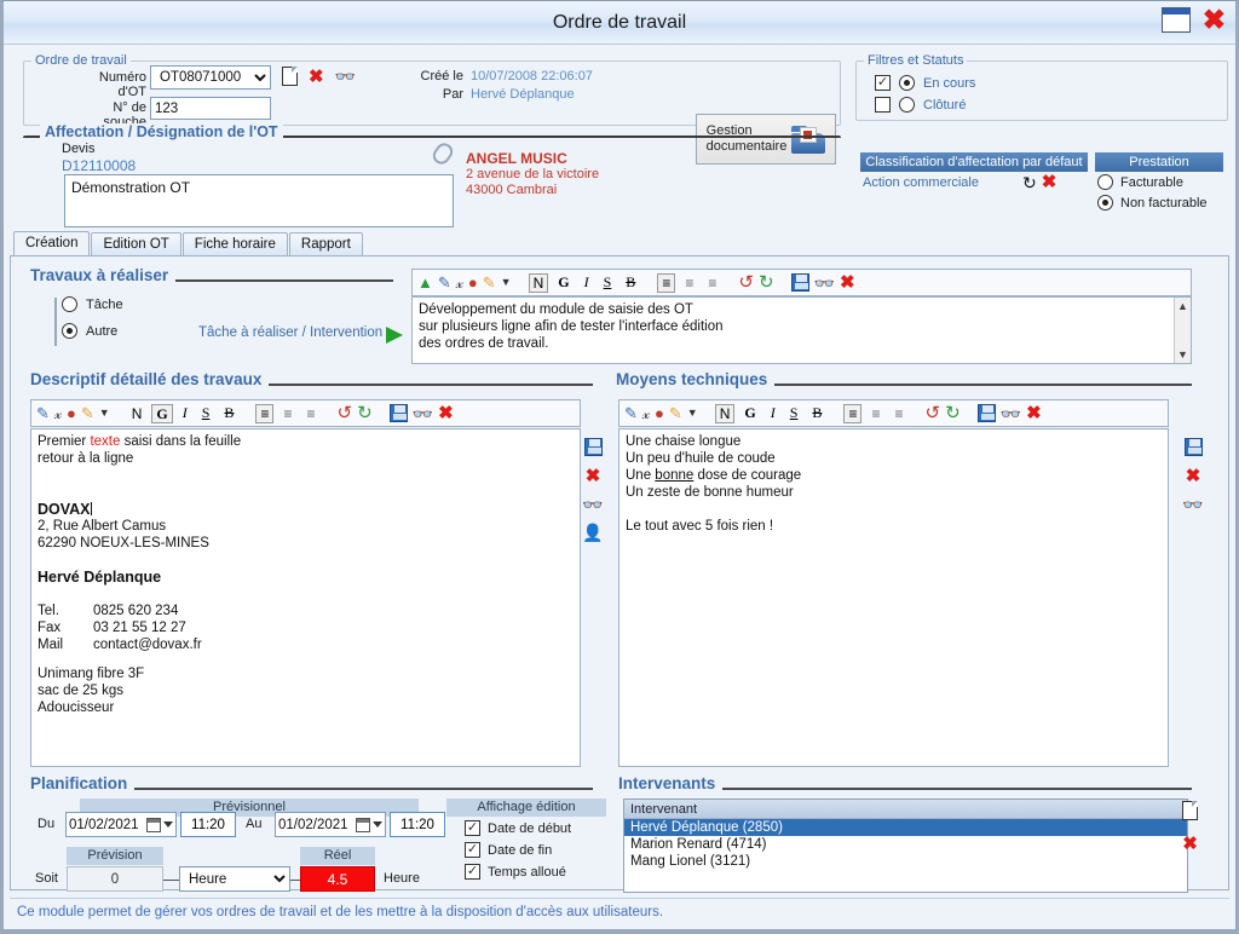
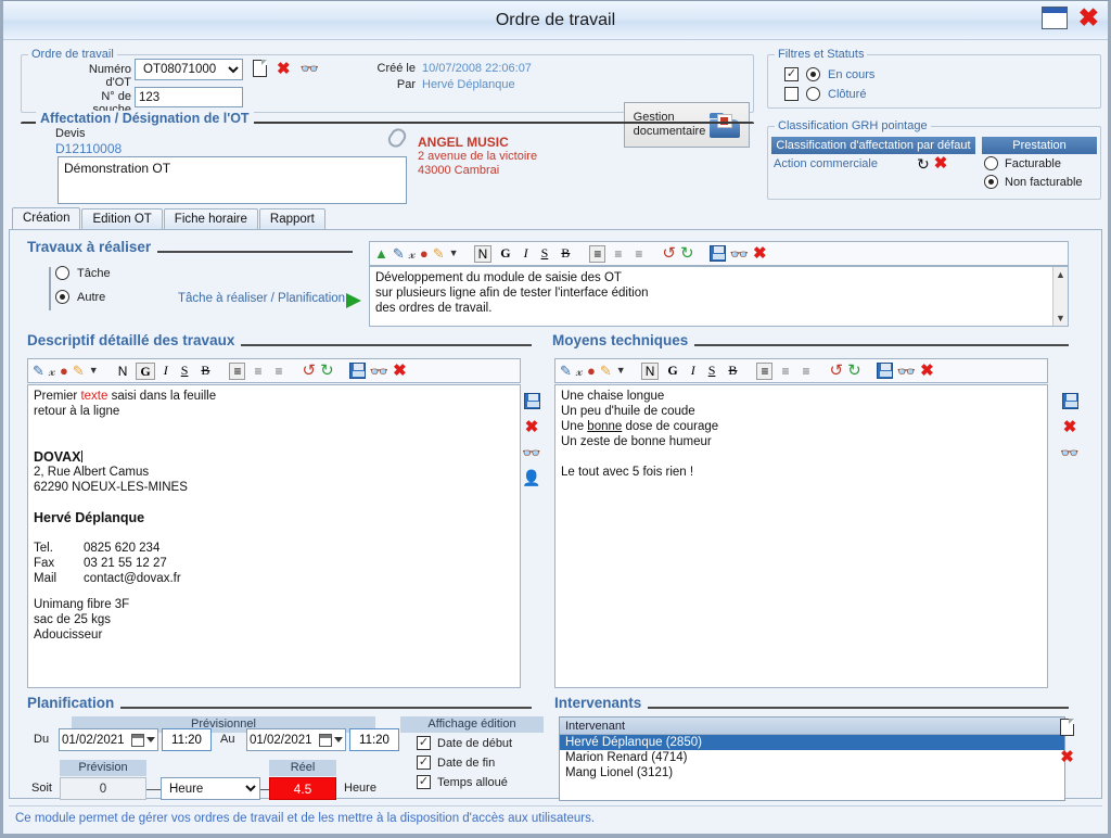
  Ordre de travail
  ✖
  Ordre de travail
  Numéro d'OT
  OT08071000
  ✖
  👓
  N° de souche
  123
  Créé le
  10/07/2008 22:06:07
  Par
  Hervé Déplanque
  Gestion
  documentaire
  Affectation / Désignation de l'OT
  Devis
  D12110008
  Démonstration OT
  ANGEL MUSIC
  2 avenue de la victoire
  43000 Cambrai
  Filtres et Statuts
  ✓
  En cours
  Clôturé
+ Classification GRH pointage
  Classification d'affectation par défaut
  Prestation
  Action commerciale
  ↻
  ✖
  Facturable
  Non facturable
  Création
  Edition OT
  Fiche horaire
  Rapport
  Travaux à réaliser
  Tâche
  Autre
- Tâche à réaliser / Intervention
+ Tâche à réaliser / Planification
  ▲
  ✎
  𝓍
  ●
  ✎
  ▼
  N
  G
  I
  S
  B
  ≡
  ≡
  ≡
  ↺
  ↻
  👓
  ✖
  Développement du module de saisie des OT
  sur plusieurs ligne afin de tester l'interface édition
  des ordres de travail.
  ▲
  ▼
  Descriptif détaillé des travaux
  ✎
  𝓍
  ●
  ✎
  ▼
  N
  G
  I
  S
  B
  ≡
  ≡
  ≡
  ↺
  ↻
  👓
  ✖
  Premier texte saisi dans la feuille
  retour à la ligne
  DOVAX
  2, Rue Albert Camus
  62290 NOEUX-LES-MINES
  Hervé Déplanque
  Tel.
  0825 620 234
  Fax
  03 21 55 12 27
  Mail
  contact@dovax.fr
  Unimang fibre 3F
  sac de 25 kgs
  Adoucisseur
  ✖
  👓
  👤
  Moyens techniques
  ✎
  𝓍
  ●
  ✎
  ▼
  N
  G
  I
  S
  B
  ≡
  ≡
  ≡
  ↺
  ↻
  👓
  ✖
  Une chaise longue
  Un peu d'huile de coude
  Une bonne dose de courage
  Un zeste de bonne humeur
  Le tout avec 5 fois rien !
  ✖
  👓
  Planification
  Prévisionnel
  Du
  01/02/2021
  11:20
  Au
  01/02/2021
  11:20
  Prévision
  Réel
  Soit
  0
  Heure
  4.5
  Heure
  Affichage édition
  ✓
  Date de début
  ✓
  Date de fin
  ✓
  Temps alloué
  Intervenants
  Intervenant
  Hervé Déplanque (2850)
  Marion Renard (4714)
  Mang Lionel (3121)
  ✖
  Ce module permet de gérer vos ordres de travail et de les mettre à la disposition d'accès aux utilisateurs.
